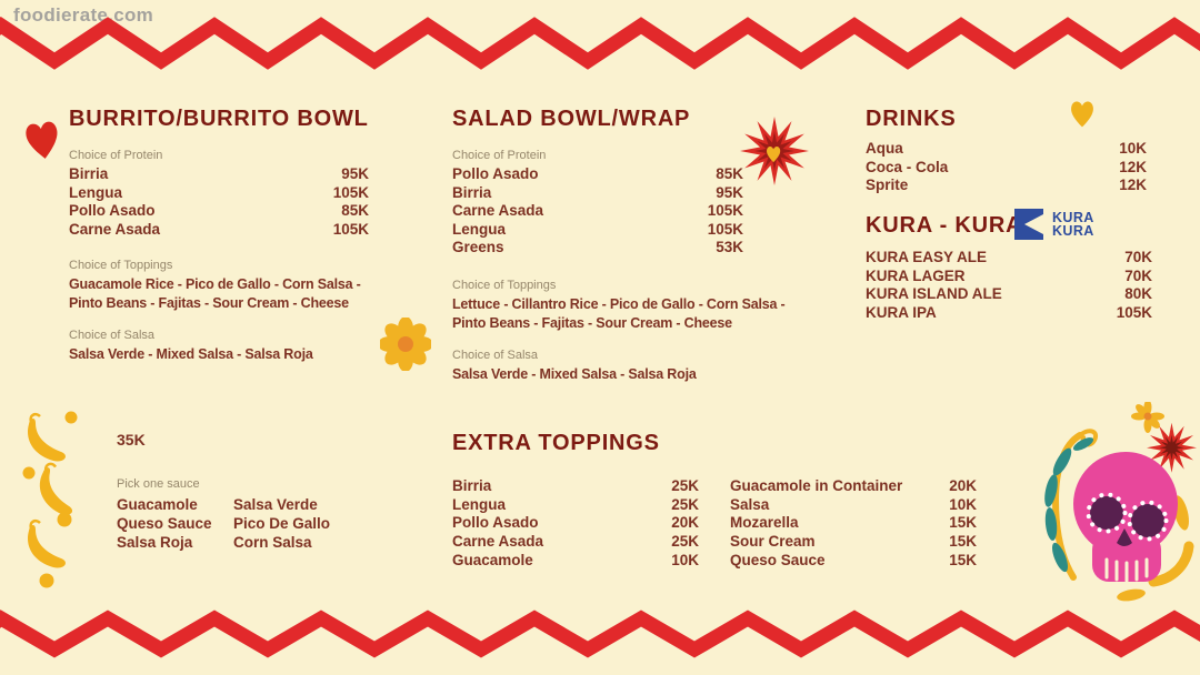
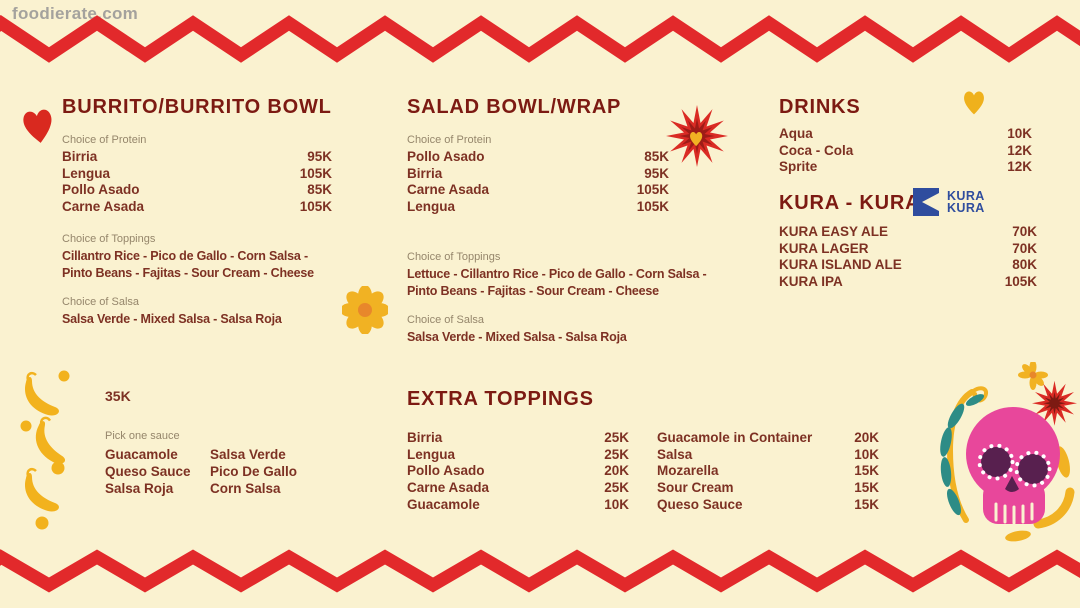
  foodierate.com
  BURRITO/BURRITO BOWL
  Choice of Protein
  Birria
  95K
  Lengua
  105K
  Pollo Asado
  85K
  Carne Asada
  105K
  Choice of Toppings
- Guacamole Rice - Pico de Gallo - Corn Salsa -
+ Cillantro Rice - Pico de Gallo - Corn Salsa -
  Pinto Beans - Fajitas - Sour Cream - Cheese
  Choice of Salsa
  Salsa Verde - Mixed Salsa - Salsa Roja
  SALAD BOWL/WRAP
  Choice of Protein
  Pollo Asado
  85K
  Birria
  95K
  Carne Asada
  105K
  Lengua
  105K
- Greens
- 53K
  Choice of Toppings
  Lettuce - Cillantro Rice - Pico de Gallo - Corn Salsa -
  Pinto Beans - Fajitas - Sour Cream - Cheese
  Choice of Salsa
  Salsa Verde - Mixed Salsa - Salsa Roja
  DRINKS
  Aqua
  10K
  Coca - Cola
  12K
  Sprite
  12K
  KURA - KURA
  KURA
  KURA
  KURA EASY ALE
  70K
  KURA LAGER
  70K
  KURA ISLAND ALE
  80K
  KURA IPA
  105K
  35K
  Pick one sauce
  Guacamole
  Queso Sauce
  Salsa Roja
  Salsa Verde
  Pico De Gallo
  Corn Salsa
  EXTRA TOPPINGS
  Birria
  25K
  Lengua
  25K
  Pollo Asado
  20K
  Carne Asada
  25K
  Guacamole
  10K
  Guacamole in Container
  20K
  Salsa
  10K
  Mozarella
  15K
  Sour Cream
  15K
  Queso Sauce
  15K
